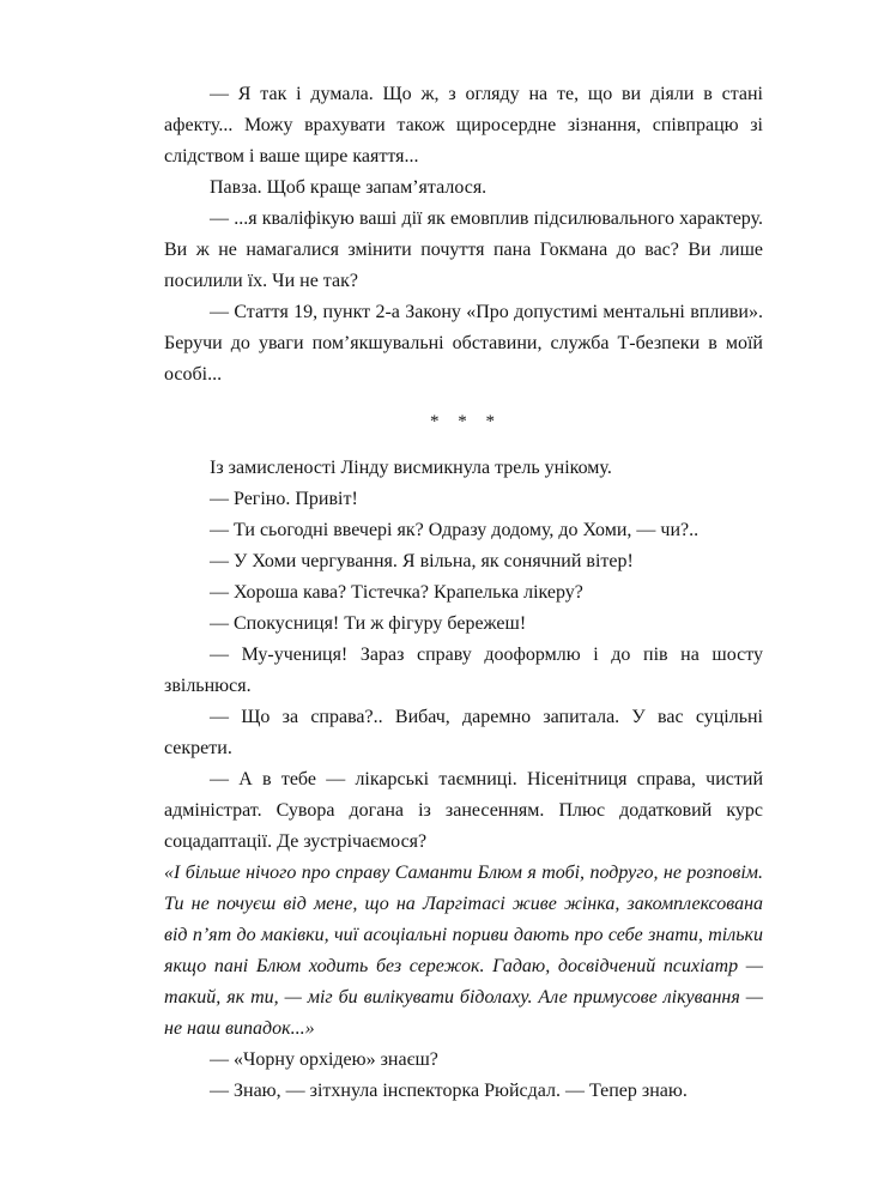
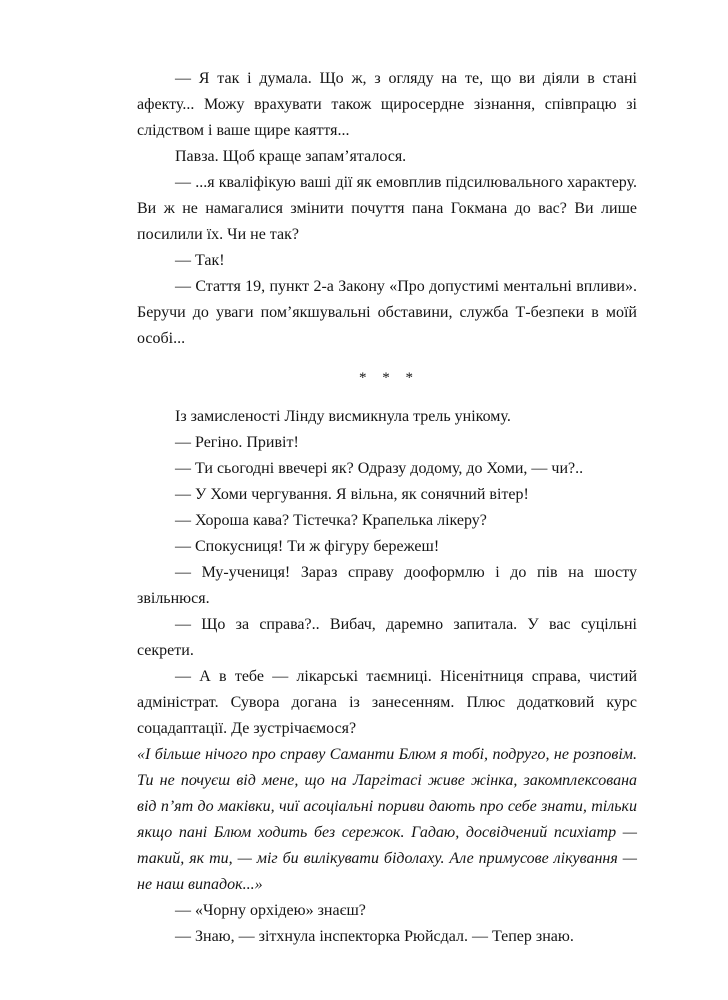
  — Я так і думала. Що ж, з огляду на те, що ви діяли в стані афекту... Можу врахувати також щиросердне зізнання, співпрацю зі слідством і ваше щире каяття...
  Павза. Щоб краще запам’яталося.
  — ...я кваліфікую ваші дії як емовплив підсилювального характеру. Ви ж не намагалися змінити почуття пана Гокмана до вас? Ви лише посилили їх. Чи не так?
+ — Так!
  — Стаття 19, пункт 2-а Закону «Про допустимі ментальні впливи». Беручи до уваги пом’якшувальні обставини, служба Т-безпеки в моїй особі...
  * * *
  Із замисленості Лінду висмикнула трель унікому.
  — Регіно. Привіт!
  — Ти сьогодні ввечері як? Одразу додому, до Хоми, — чи?..
  — У Хоми чергування. Я вільна, як сонячний вітер!
  — Хороша кава? Тістечка? Крапелька лікеру?
  — Спокусниця! Ти ж фігуру бережеш!
  — Му-учениця! Зараз справу дооформлю і до пів на шосту звільнюся.
  — Що за справа?.. Вибач, даремно запитала. У вас суцільні секрети.
  — А в тебе — лікарські таємниці. Нісенітниця справа, чистий адміністрат. Сувора догана із занесенням. Плюс додатковий курс соцадаптації. Де зустрічаємося?
  «І більше нічого про справу Саманти Блюм я тобі, подруго, не розповім. Ти не почуєш від мене, що на Ларгітасі живе жінка, закомплексована від п’ят до маківки, чиї асоціальні пориви дають про себе знати, тільки якщо пані Блюм ходить без сережок. Гадаю, досвідчений психіатр — такий, як ти, — міг би вилікувати бідолаху. Але примусове лікування — не наш випадок...»
  — «Чорну орхідею» знаєш?
  — Знаю, — зітхнула інспекторка Рюйсдал. — Тепер знаю.
